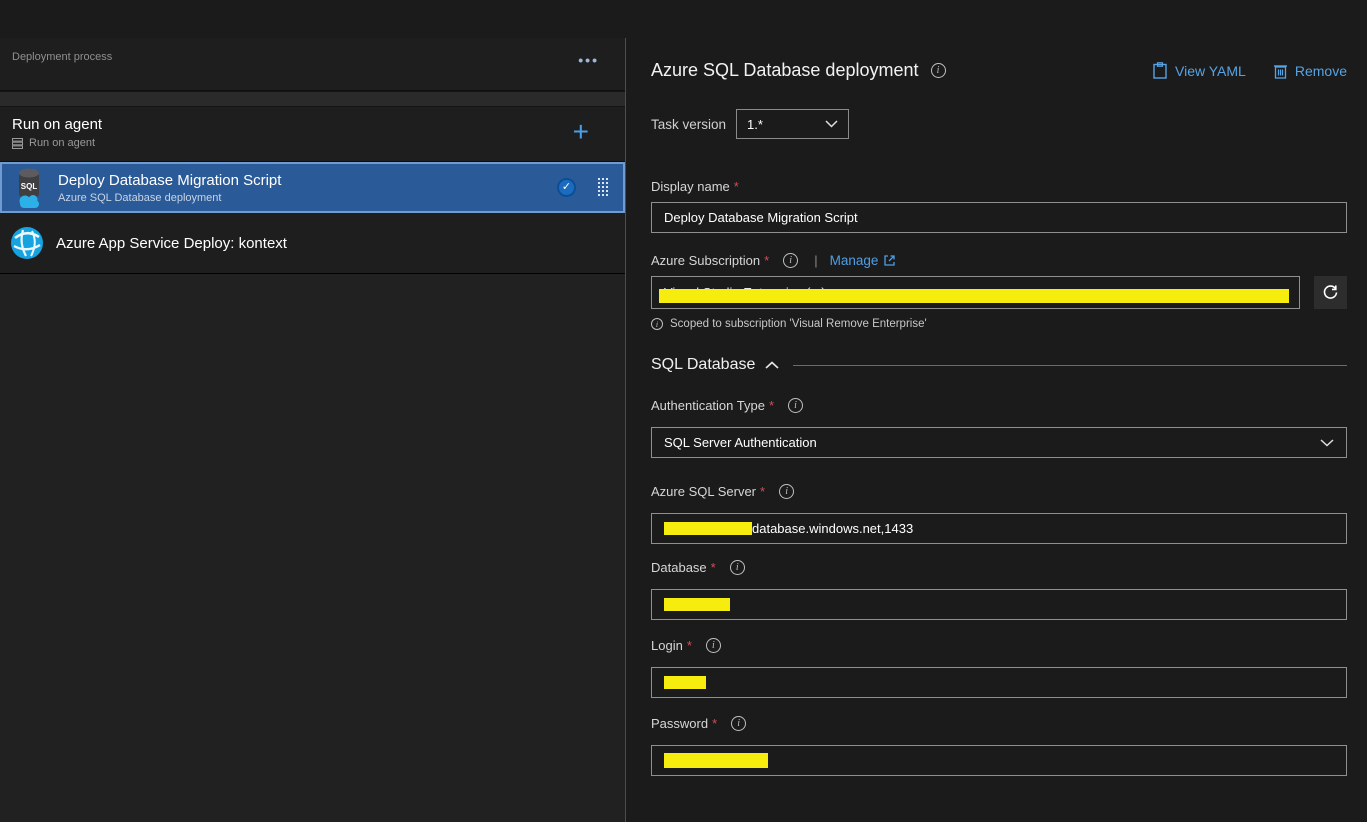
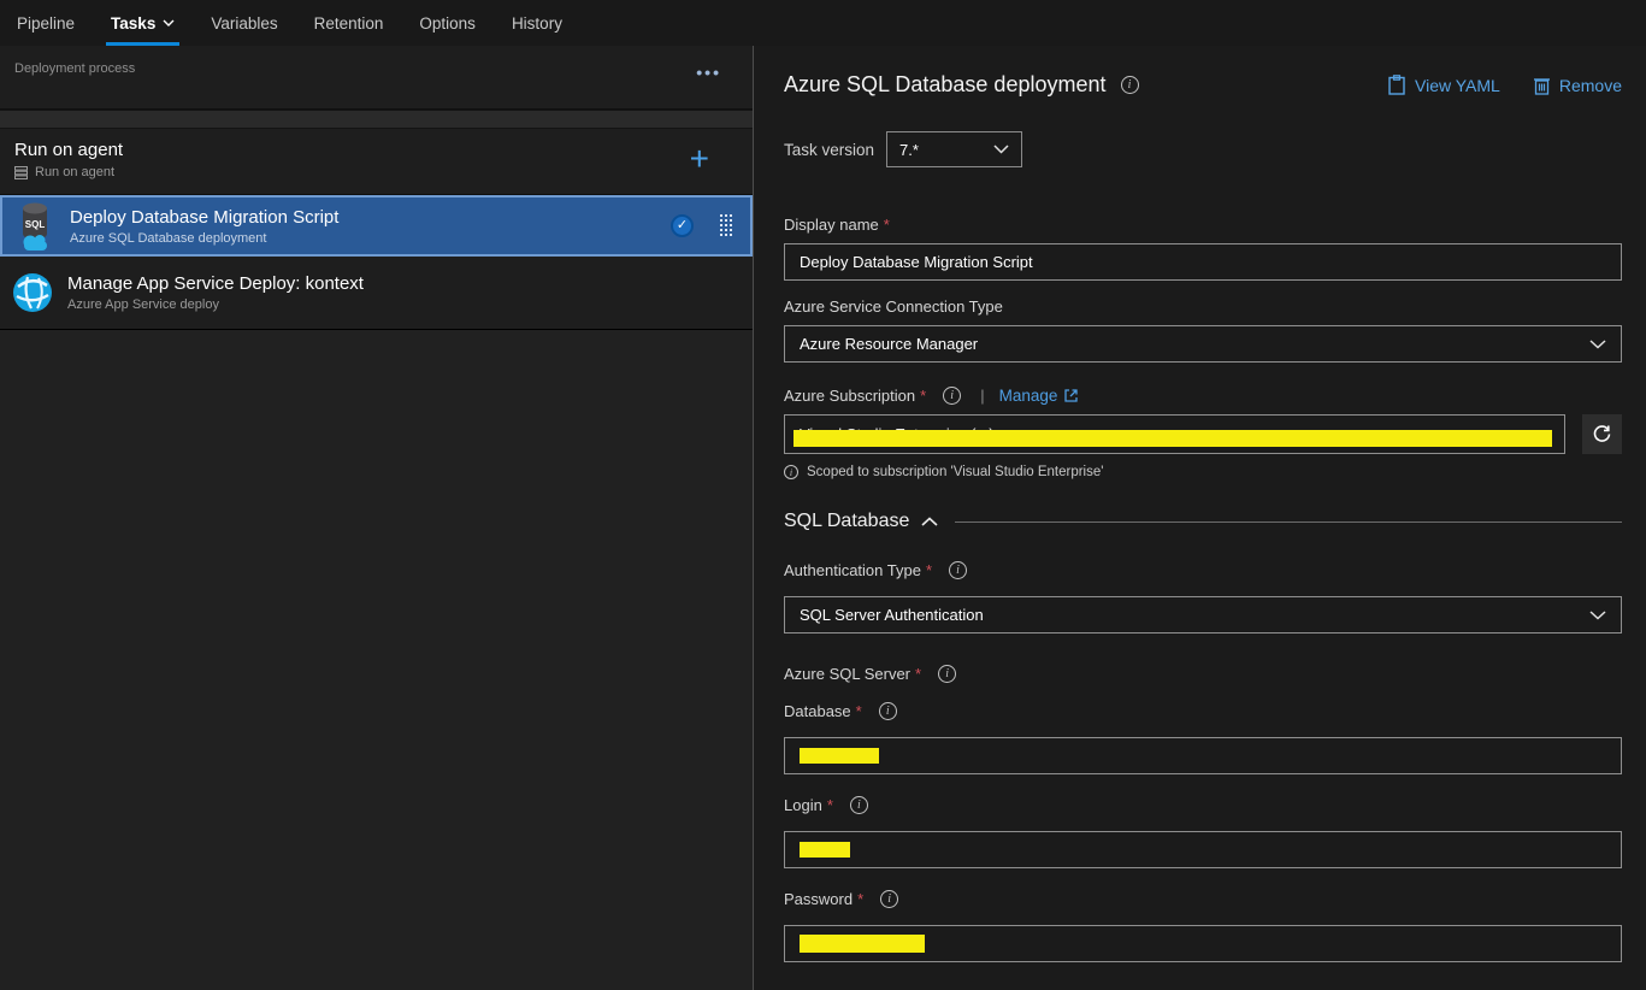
+ Pipeline
+ Tasks
+ Variables
+ Retention
+ Options
+ History
  Deployment process
  •••
  Run on agent
  Run on agent
  +
  SQL
  Deploy Database Migration Script
  Azure SQL Database deployment
  ✓
- Azure App Service Deploy: kontext
+ Manage App Service Deploy: kontext
+ Azure App Service deploy
  Azure SQL Database deployment
  i
  View YAML
  Remove
  Task version
- 1.*
+ 7.*
  Display name
  *
  Deploy Database Migration Script
+ Azure Service Connection Type
+ Azure Resource Manager
  Azure Subscription
  *
  i
  |
  Manage
  i
- Scoped to subscription 'Visual Remove Enterprise'
+ Scoped to subscription 'Visual Studio Enterprise'
  SQL Database
  Authentication Type
  *
  i
  SQL Server Authentication
  Azure SQL Server
  *
  i
- database.windows.net,1433
  Database
  *
  i
  Login
  *
  i
  Password
  *
  i
